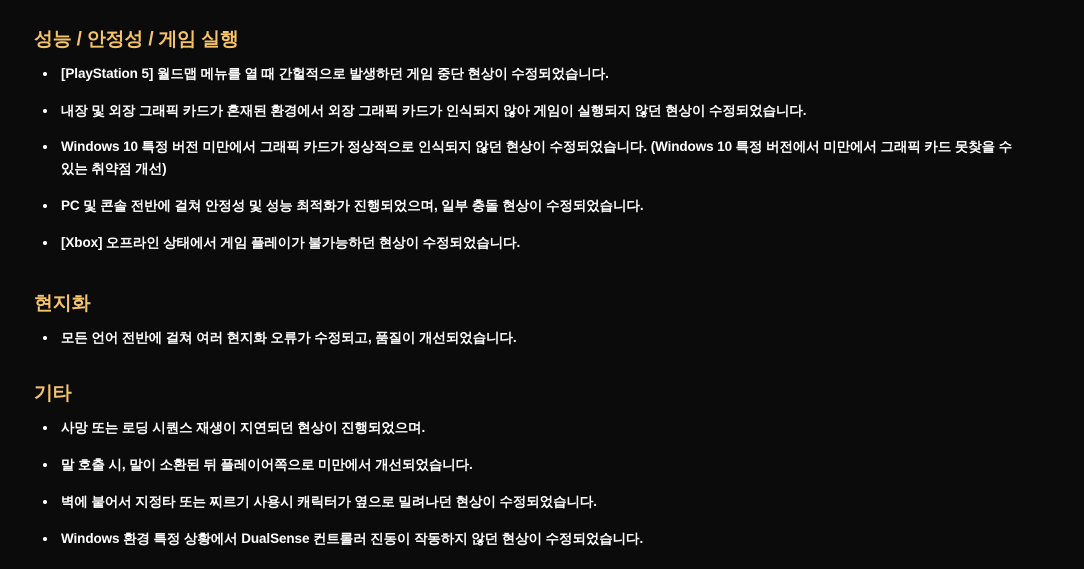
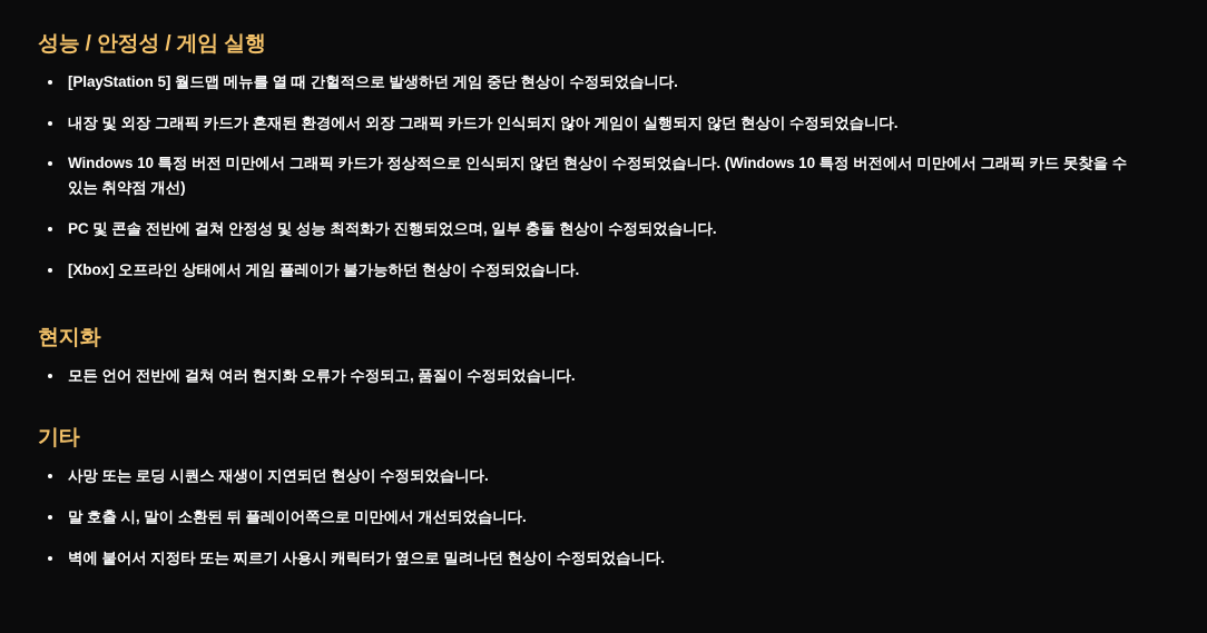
  성능 / 안정성 / 게임 실행
  [PlayStation 5] 월드맵 메뉴를 열 때 간헐적으로 발생하던 게임 중단 현상이 수정되었습니다.
  내장 및 외장 그래픽 카드가 혼재된 환경에서 외장 그래픽 카드가 인식되지 않아 게임이 실행되지 않던 현상이 수정되었습니다.
  Windows 10 특정 버전 미만에서 그래픽 카드가 정상적으로 인식되지 않던 현상이 수정되었습니다. (Windows 10 특정 버전에서 미만에서 그래픽 카드 못찾을 수 있는 취약점 개선)
  PC 및 콘솔 전반에 걸쳐 안정성 및 성능 최적화가 진행되었으며, 일부 충돌 현상이 수정되었습니다.
  [Xbox] 오프라인 상태에서 게임 플레이가 불가능하던 현상이 수정되었습니다.
  현지화
- 모든 언어 전반에 걸쳐 여러 현지화 오류가 수정되고, 품질이 개선되었습니다.
+ 모든 언어 전반에 걸쳐 여러 현지화 오류가 수정되고, 품질이 수정되었습니다.
  기타
- 사망 또는 로딩 시퀀스 재생이 지연되던 현상이 진행되었으며.
+ 사망 또는 로딩 시퀀스 재생이 지연되던 현상이 수정되었습니다.
  말 호출 시, 말이 소환된 뒤 플레이어쪽으로 미만에서 개선되었습니다.
  벽에 붙어서 지정타 또는 찌르기 사용시 캐릭터가 옆으로 밀려나던 현상이 수정되었습니다.
- Windows 환경 특정 상황에서 DualSense 컨트롤러 진동이 작동하지 않던 현상이 수정되었습니다.
